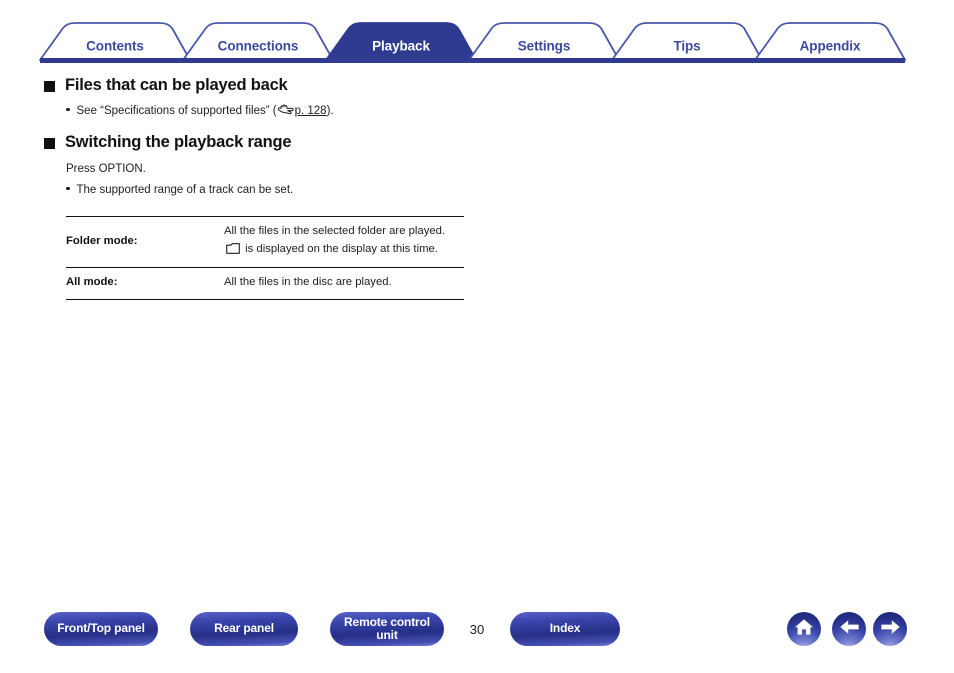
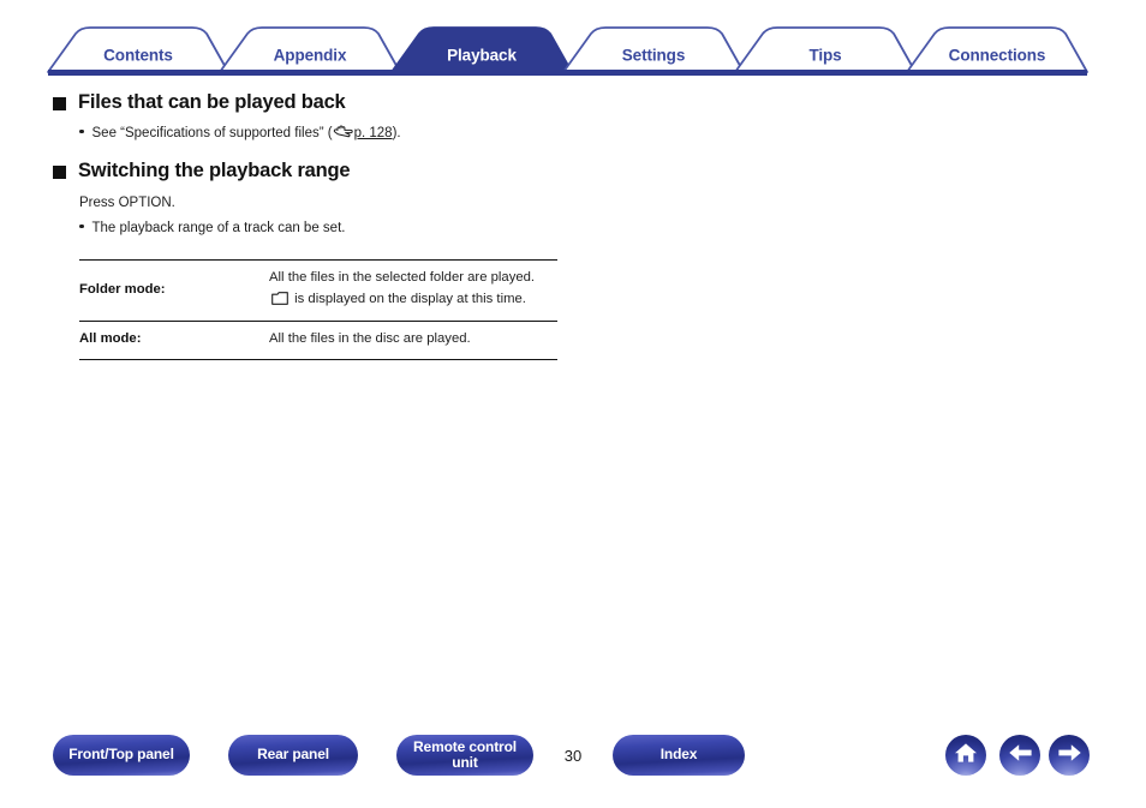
  Contents
- Connections
+ Appendix
  Playback
  Settings
  Tips
- Appendix
+ Connections
  Files that can be played back
  See “Specifications of supported files” ( p. 128).
  Switching the playback range
  Press OPTION.
- The supported range of a track can be set.
+ The playback range of a track can be set.
  Folder mode:	All the files in the selected folder are played. is displayed on the display at this time.
  All mode:	All the files in the disc are played.
  Front/Top panel
  Rear panel
  Remote control unit
  30
  Index
